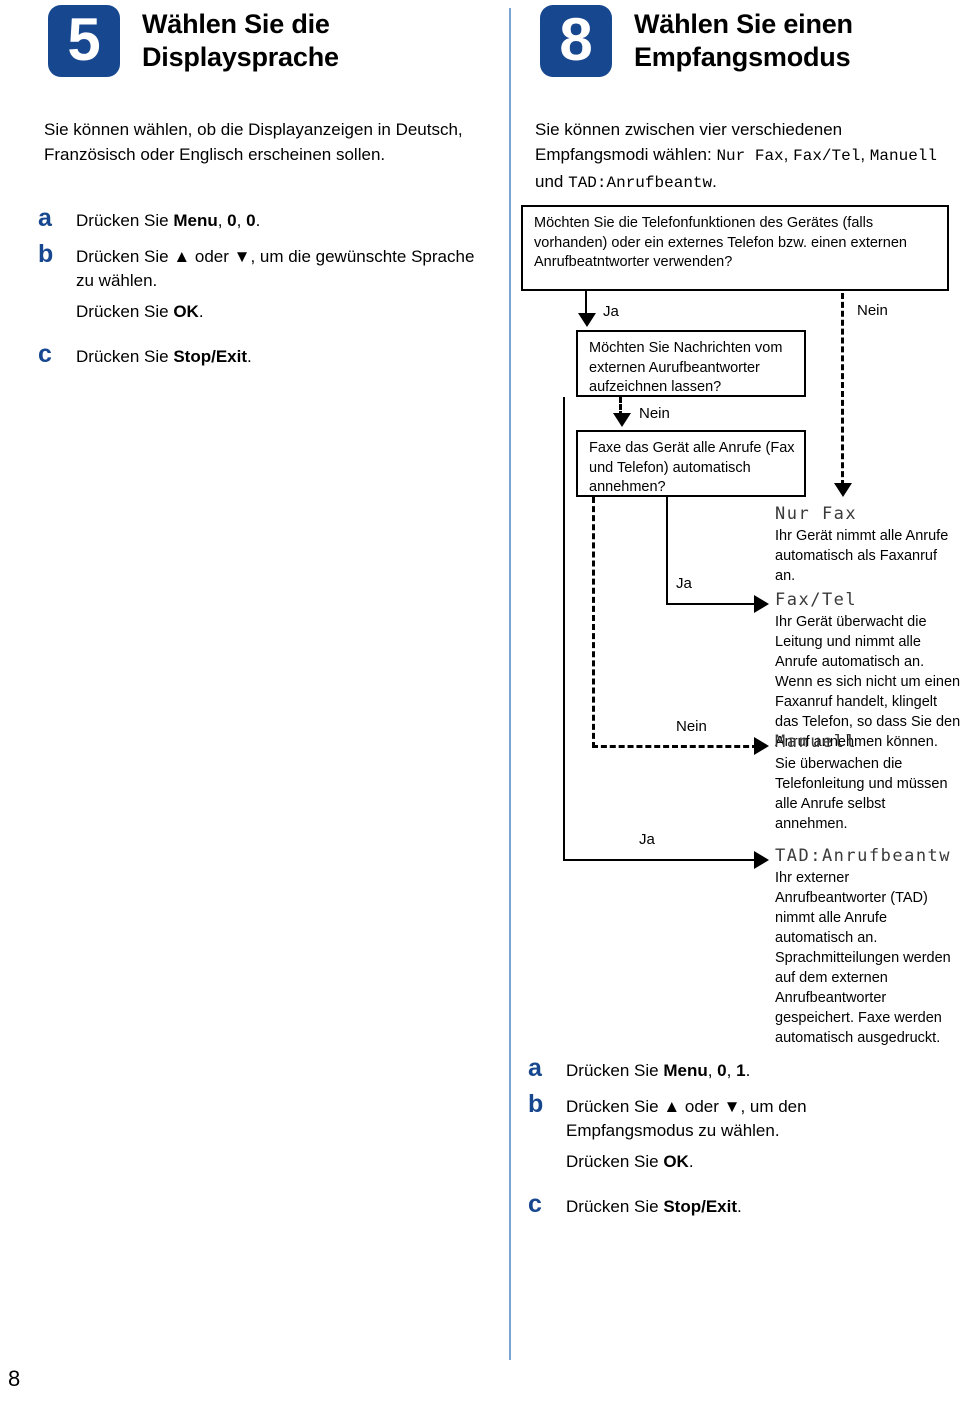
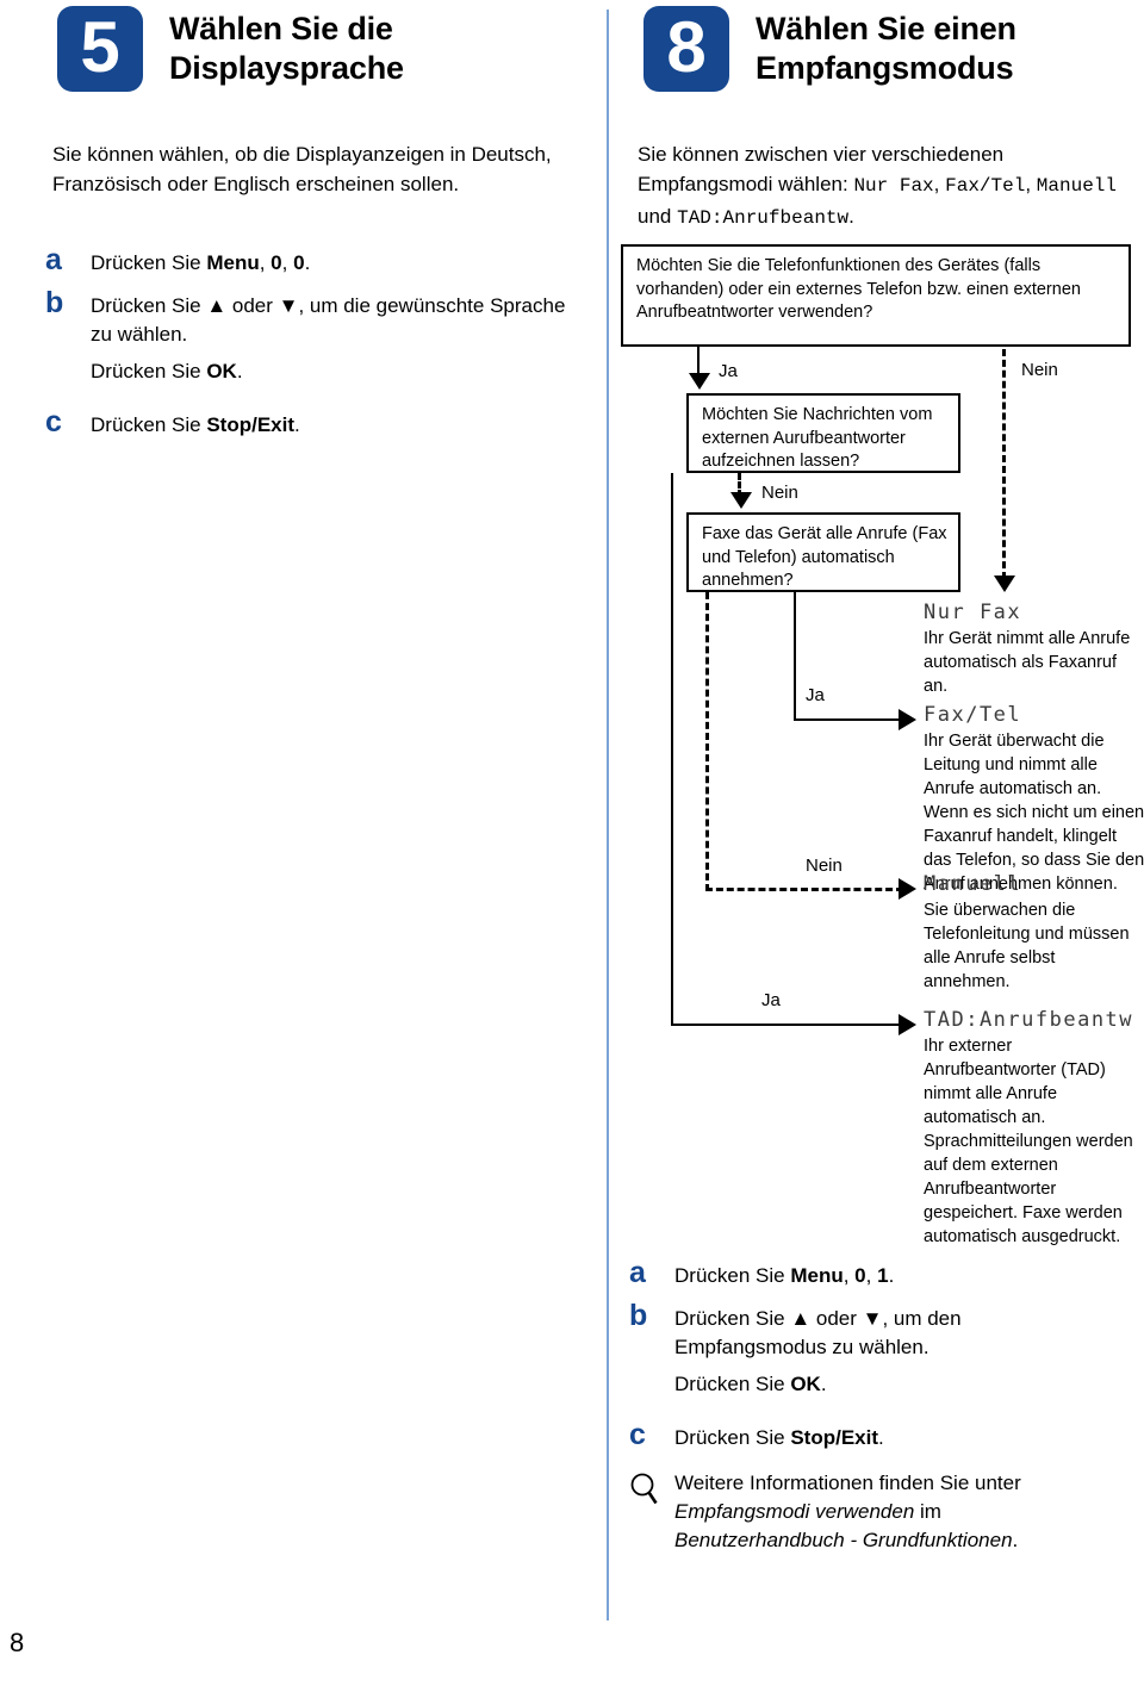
  5
  Wählen Sie die
  Displaysprache
  Sie können wählen, ob die Displayanzeigen in Deutsch, Französisch oder Englisch erscheinen sollen.
  a
  Drücken Sie Menu, 0, 0.
  b
  Drücken Sie ▲ oder ▼, um die gewünschte Sprache zu wählen.
  Drücken Sie OK.
  c
  Drücken Sie Stop/Exit.
  8
  Wählen Sie einen
  Empfangsmodus
  Sie können zwischen vier verschiedenen Empfangsmodi wählen: Nur Fax, Fax/Tel, Manuell und TAD:Anrufbeantw.
  Möchten Sie die Telefonfunktionen des Gerätes (falls vorhanden) oder ein externes Telefon bzw. einen externen Anrufbeatntworter verwenden?
  Ja
  Nein
  Möchten Sie Nachrichten vom externen Aurufbeantworter aufzeichnen lassen?
  Nein
  Ja
  Faxe das Gerät alle Anrufe (Fax und Telefon) automatisch annehmen?
  Ja
  Nein
  Nur Fax
  Ihr Gerät nimmt alle Anrufe automatisch als Faxanruf an.
  Fax/Tel
  Ihr Gerät überwacht die Leitung und nimmt alle Anrufe automatisch an. Wenn es sich nicht um einen Faxanruf handelt, klingelt das Telefon, so dass Sie den Anruf annehmen können.
  Manuell
  Sie überwachen die Telefonleitung und müssen alle Anrufe selbst annehmen.
  TAD:Anrufbeantw
  Ihr externer Anrufbeantworter (TAD) nimmt alle Anrufe automatisch an. Sprachmitteilungen werden auf dem externen Anrufbeantworter gespeichert. Faxe werden automatisch ausgedruckt.
  a
  Drücken Sie Menu, 0, 1.
  b
  Drücken Sie ▲ oder ▼, um den Empfangsmodus zu wählen.
  Drücken Sie OK.
  c
  Drücken Sie Stop/Exit.
+ Weitere Informationen finden Sie unter
+ Empfangsmodi verwenden im
+ Benutzerhandbuch - Grundfunktionen.
  8
